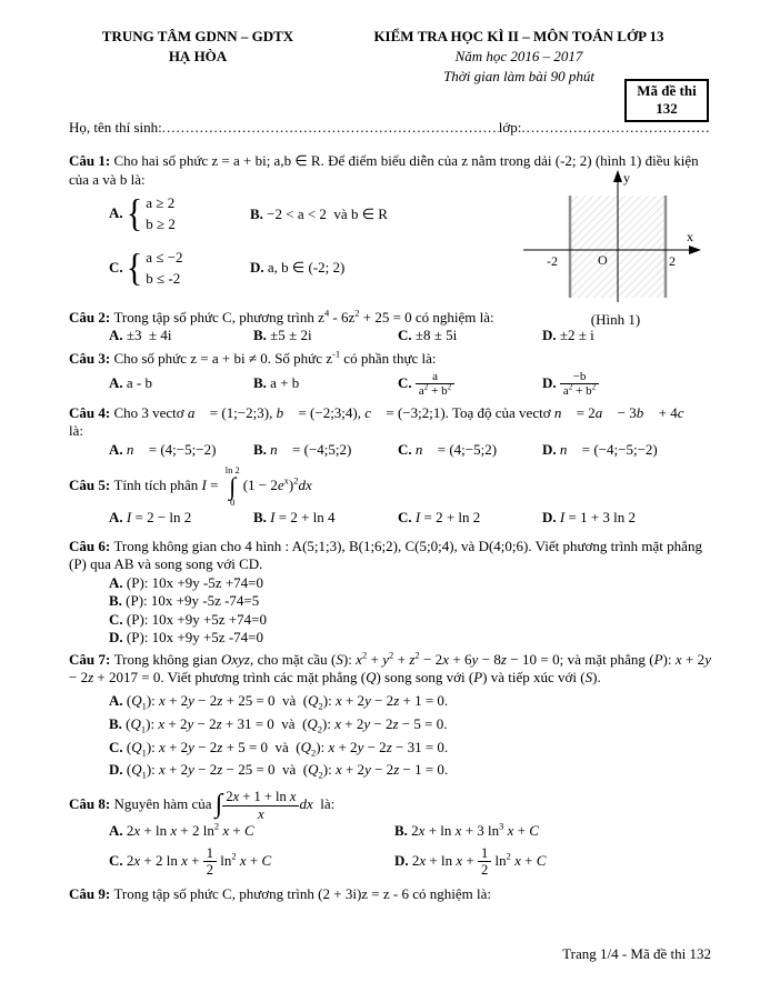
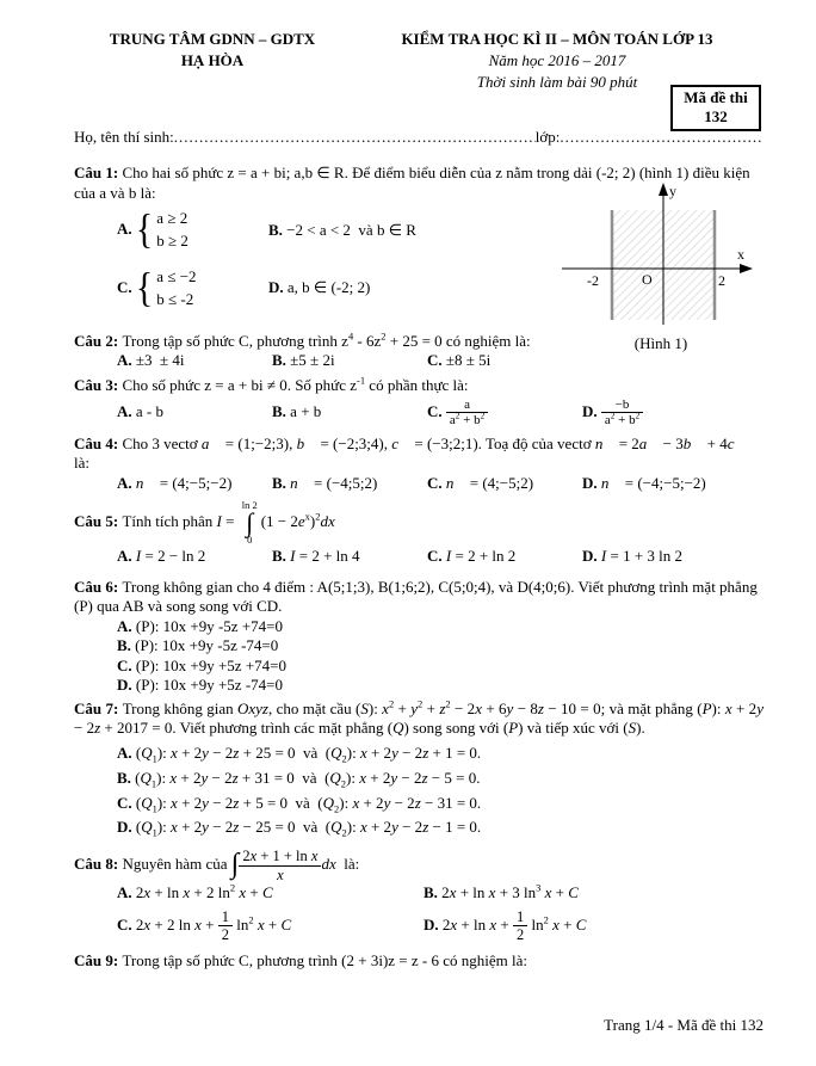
  TRUNG TÂM GDNN – GDTX
  HẠ HÒA
  KIỂM TRA HỌC KÌ II – MÔN TOÁN LỚP 13
  Năm học 2016 – 2017
- Thời gian làm bài 90 phút
+ Thời sinh làm bài 90 phút
  Mã đề thi
  132
  Họ, tên thí sinh:
  lớp:
  ........................................
  Câu 1: Cho hai số phức z = a + bi; a,b ∈ R. Để điểm biểu diễn của z nằm trong dải (-2; 2) (hình 1) điều kiện của a và b là:
  A.
  {
  a ≥ 2
  b ≥ 2
  B. −2 < a < 2 và b ∈ R
  C.
  {
  a ≤ −2
  b ≤ -2
  D. a, b ∈ (-2; 2)
  Câu 2: Trong tập số phức C, phương trình z4 - 6z2 + 25 = 0 có nghiệm là:
  A. ±3 ± 4i
  B. ±5 ± 2i
  C. ±8 ± 5i
- D. ±2 ± i
  Câu 3: Cho số phức z = a + bi ≠ 0. Số phức z-1 có phần thực là:
  A. a - b
  B. a + b
  C.
  a
  a2 + b2
  D.
  −b
  a2 + b2
  Câu 4: Cho 3 vectơ a⃗ = (1;−2;3), b⃗ = (−2;3;4), c⃗ = (−3;2;1). Toạ độ của vectơ n⃗ = 2a⃗ − 3b⃗ + 4c⃗ là:
  A. n⃗ = (4;−5;−2)
  B. n⃗ = (−4;5;2)
  C. n⃗ = (4;−5;2)
  D. n⃗ = (−4;−5;−2)
  Câu 5: Tính tích phân I =
  ln 2
  ∫
  0
  (1 − 2ex)2dx
  A. I = 2 − ln 2
  B. I = 2 + ln 4
  C. I = 2 + ln 2
  D. I = 1 + 3 ln 2
- Câu 6: Trong không gian cho 4 hình : A(5;1;3), B(1;6;2), C(5;0;4), và D(4;0;6). Viết phương trình mặt phẳng (P) qua AB và song song với CD.
+ Câu 6: Trong không gian cho 4 điểm : A(5;1;3), B(1;6;2), C(5;0;4), và D(4;0;6). Viết phương trình mặt phẳng (P) qua AB và song song với CD.
  A. (P): 10x +9y -5z +74=0
- B. (P): 10x +9y -5z -74=5
+ B. (P): 10x +9y -5z -74=0
  C. (P): 10x +9y +5z +74=0
  D. (P): 10x +9y +5z -74=0
  Câu 7: Trong không gian Oxyz, cho mặt cầu (S): x2 + y2 + z2 − 2x + 6y − 8z − 10 = 0; và mặt phẳng (P): x + 2y − 2z + 2017 = 0. Viết phương trình các mặt phẳng (Q) song song với (P) và tiếp xúc với (S).
  A. (Q1): x + 2y − 2z + 25 = 0 và (Q2): x + 2y − 2z + 1 = 0.
  B. (Q1): x + 2y − 2z + 31 = 0 và (Q2): x + 2y − 2z − 5 = 0.
  C. (Q1): x + 2y − 2z + 5 = 0 và (Q2): x + 2y − 2z − 31 = 0.
  D. (Q1): x + 2y − 2z − 25 = 0 và (Q2): x + 2y − 2z − 1 = 0.
  Câu 8: Nguyên hàm của ∫
  2x + 1 + ln x
  x
  dx là:
  A. 2x + ln x + 2 ln2 x + C
  B. 2x + ln x + 3 ln3 x + C
  C. 2x + 2 ln x +
  1
  2
  ln2 x + C
  D. 2x + ln x +
  1
  2
  ln2 x + C
  Câu 9: Trong tập số phức C, phương trình (2 + 3i)z = z - 6 có nghiệm là:
  y
  x
  O
  -2
  2
  (Hình 1)
  Trang 1/4 - Mã đề thi 132
